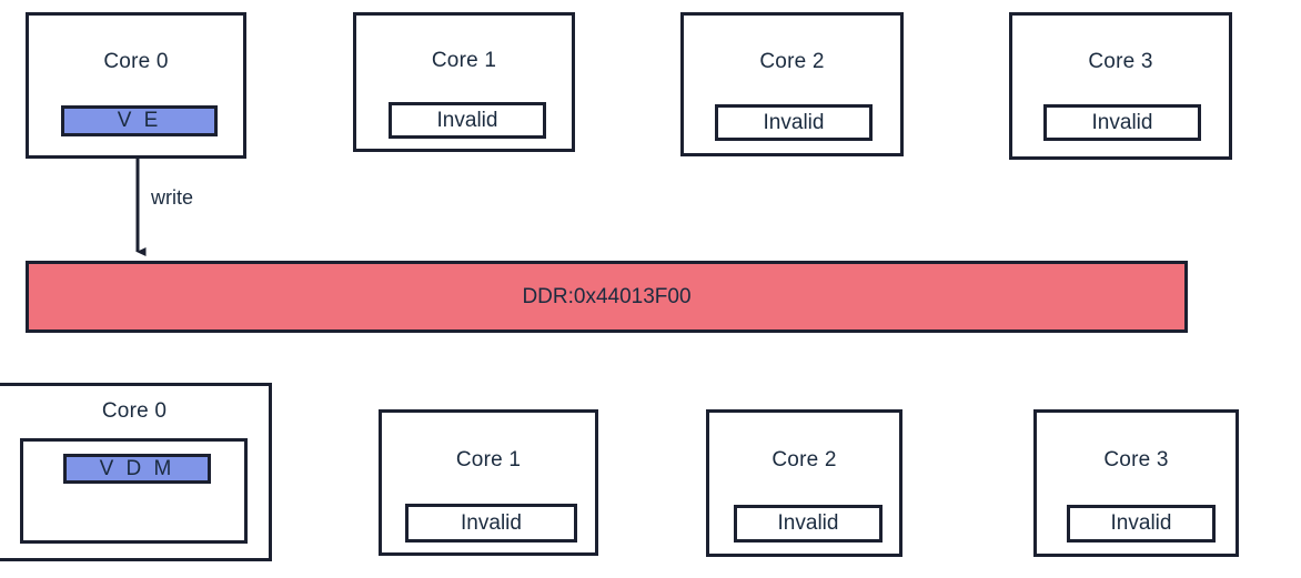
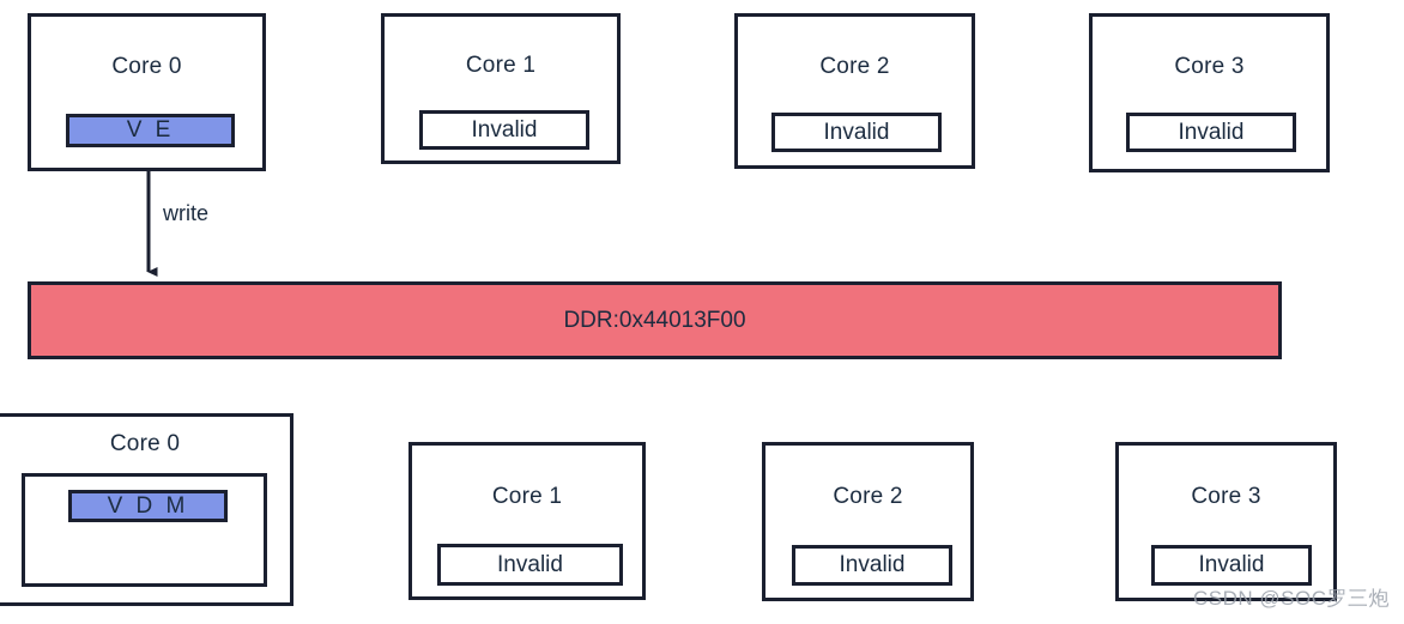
  Core 0
  V E
  Core 1
  Invalid
  Core 2
  Invalid
  Core 3
  Invalid
  write
  DDR:0x44013F00
  Core 0
  V D M
  Core 1
  Invalid
  Core 2
  Invalid
  Core 3
  Invalid
+ CSDN @SOC罗三炮
